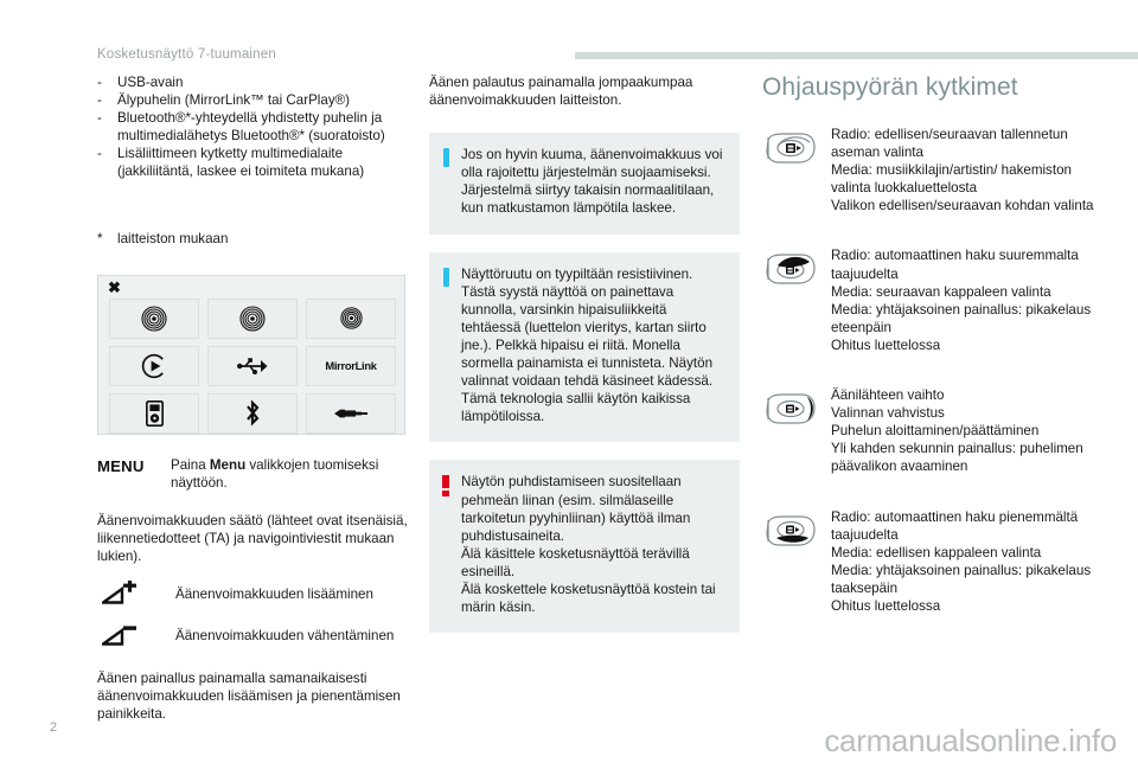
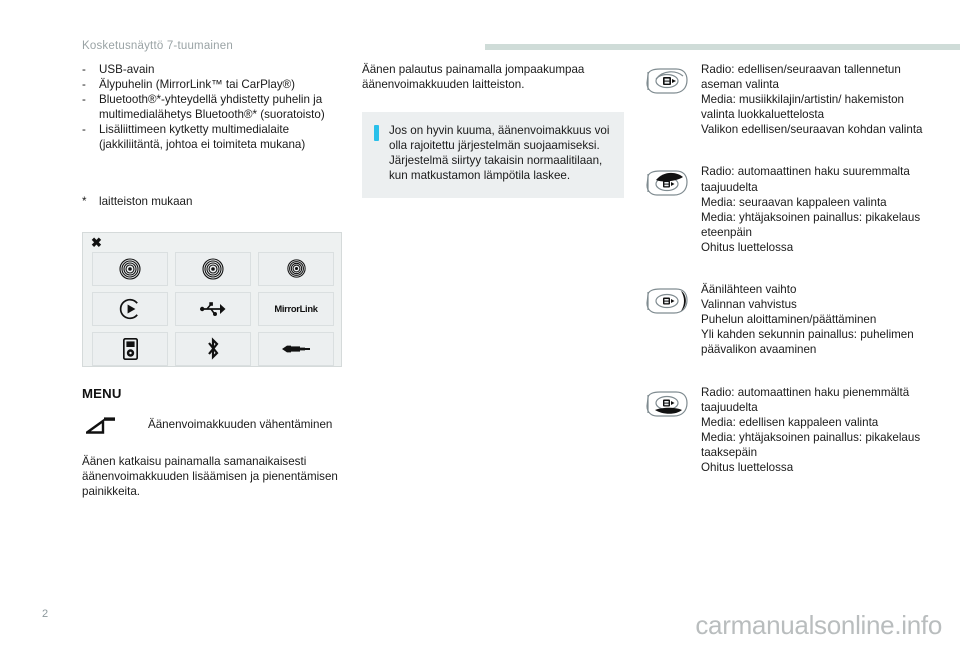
  Kosketusnäyttö 7-tuumainen
  -
  USB-avain
  -
  Älypuhelin (MirrorLink™ tai CarPlay®)
  -
  Bluetooth®*-yhteydellä yhdistetty puhelin ja multimedialähetys Bluetooth®* (suoratoisto)
  -
- Lisäliittimeen kytketty multimedialaite (jakkiliitäntä, laskee ei toimiteta mukana)
+ Lisäliittimeen kytketty multimedialaite (jakkiliitäntä, johtoa ei toimiteta mukana)
  *
  laitteiston mukaan
  ✖
  MirrorLink
  MENU
- Paina Menu valikkojen tuomiseksi näyttöön.
- Äänenvoimakkuuden säätö (lähteet ovat itsenäisiä, liikennetiedotteet (TA) ja navigointiviestit mukaan lukien).
- Äänenvoimakkuuden lisääminen
  Äänenvoimakkuuden vähentäminen
- Äänen painallus painamalla samanaikaisesti äänenvoimakkuuden lisäämisen ja pienentämisen painikkeita.
+ Äänen katkaisu painamalla samanaikaisesti äänenvoimakkuuden lisäämisen ja pienentämisen painikkeita.
  Äänen palautus painamalla jompaakumpaa äänenvoimakkuuden laitteiston.
  Jos on hyvin kuuma, äänenvoimakkuus voi olla rajoitettu järjestelmän suojaamiseksi. Järjestelmä siirtyy takaisin normaalitilaan, kun matkustamon lämpötila laskee.
- Näyttöruutu on tyypiltään resistiivinen. Tästä syystä näyttöä on painettava kunnolla, varsinkin hipaisuliikkeitä tehtäessä (luettelon vieritys, kartan siirto jne.). Pelkkä hipaisu ei riitä. Monella sormella painamista ei tunnisteta. Näytön valinnat voidaan tehdä käsineet kädessä. Tämä teknologia sallii käytön kaikissa lämpötiloissa.
- Näytön puhdistamiseen suositellaan pehmeän liinan (esim. silmälaseille tarkoitetun pyyhinliinan) käyttöä ilman puhdistusaineita.
- Älä käsittele kosketusnäyttöä terävillä esineillä.
- Älä koskettele kosketusnäyttöä kostein tai märin käsin.
- Ohjauspyörän kytkimet
  Radio: edellisen/seuraavan tallennetun aseman valinta
  Media: musiikkilajin/artistin/ hakemiston valinta luokkaluettelosta
  Valikon edellisen/seuraavan kohdan valinta
  Radio: automaattinen haku suuremmalta taajuudelta
  Media: seuraavan kappaleen valinta
  Media: yhtäjaksoinen painallus: pikakelaus eteenpäin
  Ohitus luettelossa
  Äänilähteen vaihto
  Valinnan vahvistus
  Puhelun aloittaminen/päättäminen
  Yli kahden sekunnin painallus: puhelimen päävalikon avaaminen
  Radio: automaattinen haku pienemmältä taajuudelta
  Media: edellisen kappaleen valinta
  Media: yhtäjaksoinen painallus: pikakelaus taaksepäin
  Ohitus luettelossa
  2
  carmanualsonline.info
